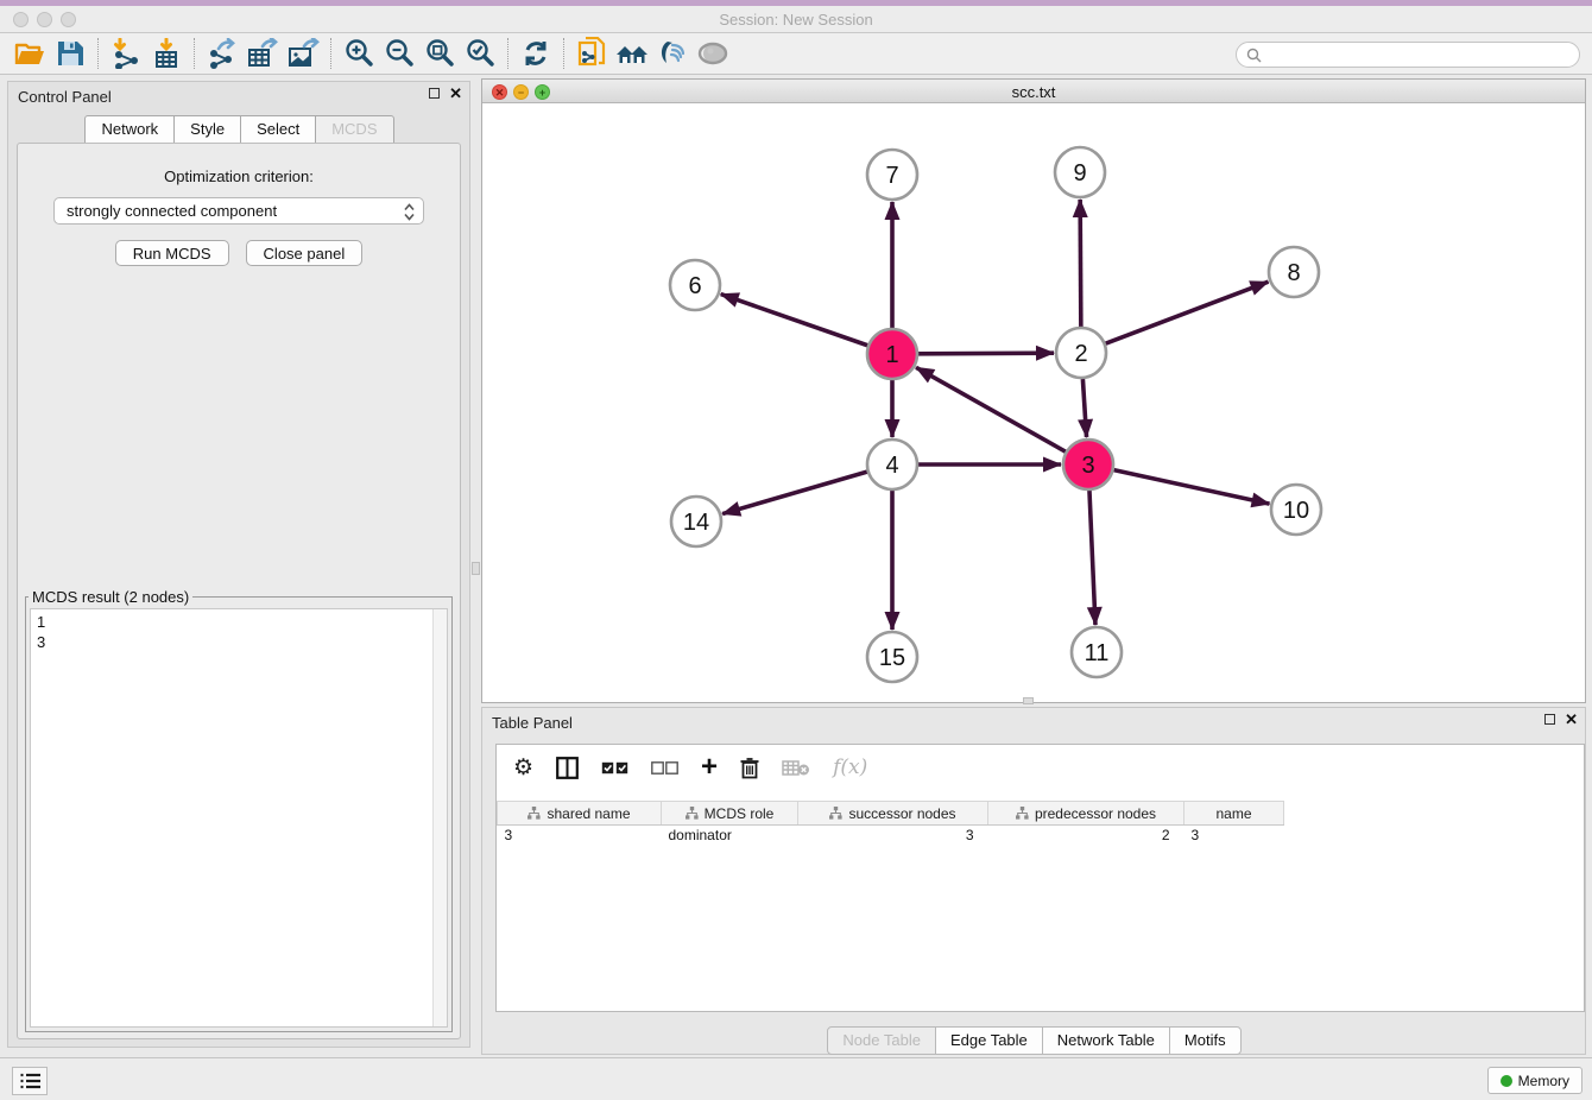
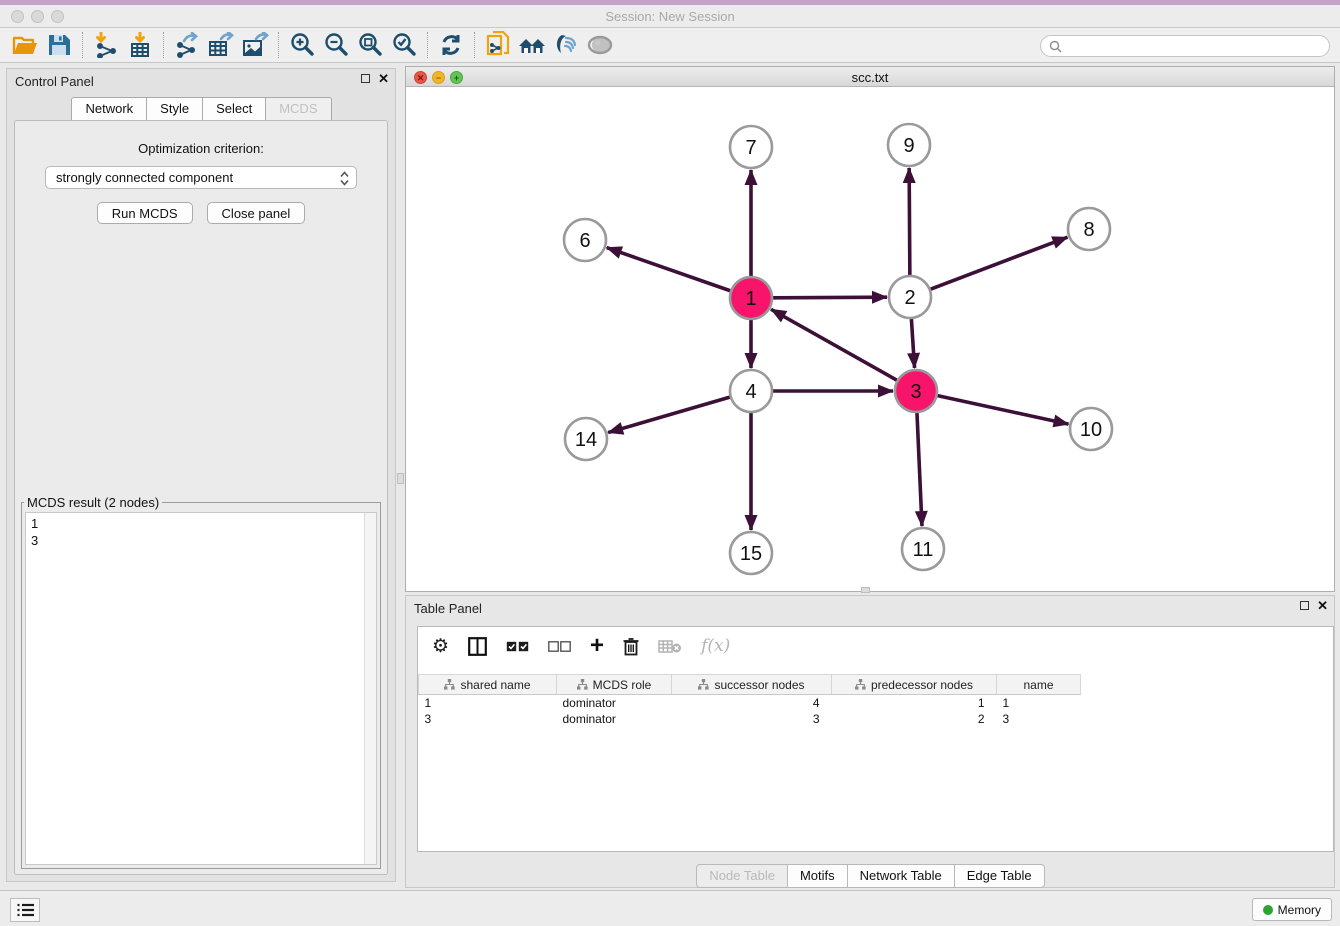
  Session: New Session
  Control Panel
  ✕
  Network
  Style
  Select
  MCDS
  Optimization criterion:
  strongly connected component
  Run MCDS
  Close panel
  MCDS result (2 nodes)
  1
  3
  ✕
  −
  +
  scc.txt
  7
  9
  6
  8
  1
  2
  4
  3
  14
  10
  15
  11
  Table Panel
  ✕
  ⚙
  +
  f(x)
  shared name	MCDS role	successor nodes	predecessor nodes	name
+ 1	dominator	4	1	1
  3	dominator	3	2	3
  Node Table
- Edge Table
+ Motifs
  Network Table
- Motifs
+ Edge Table
  Memory
